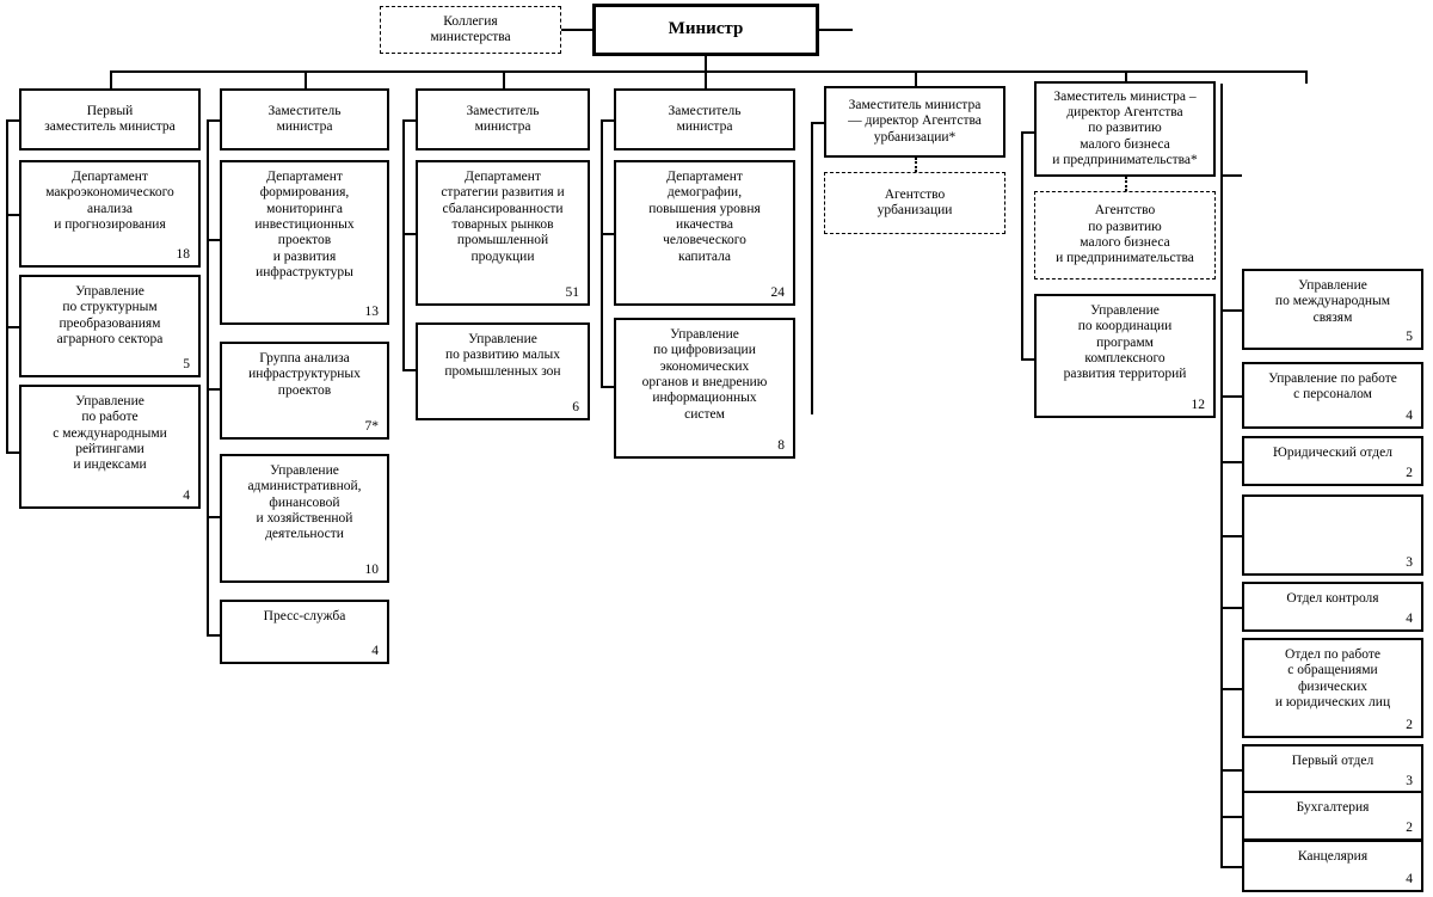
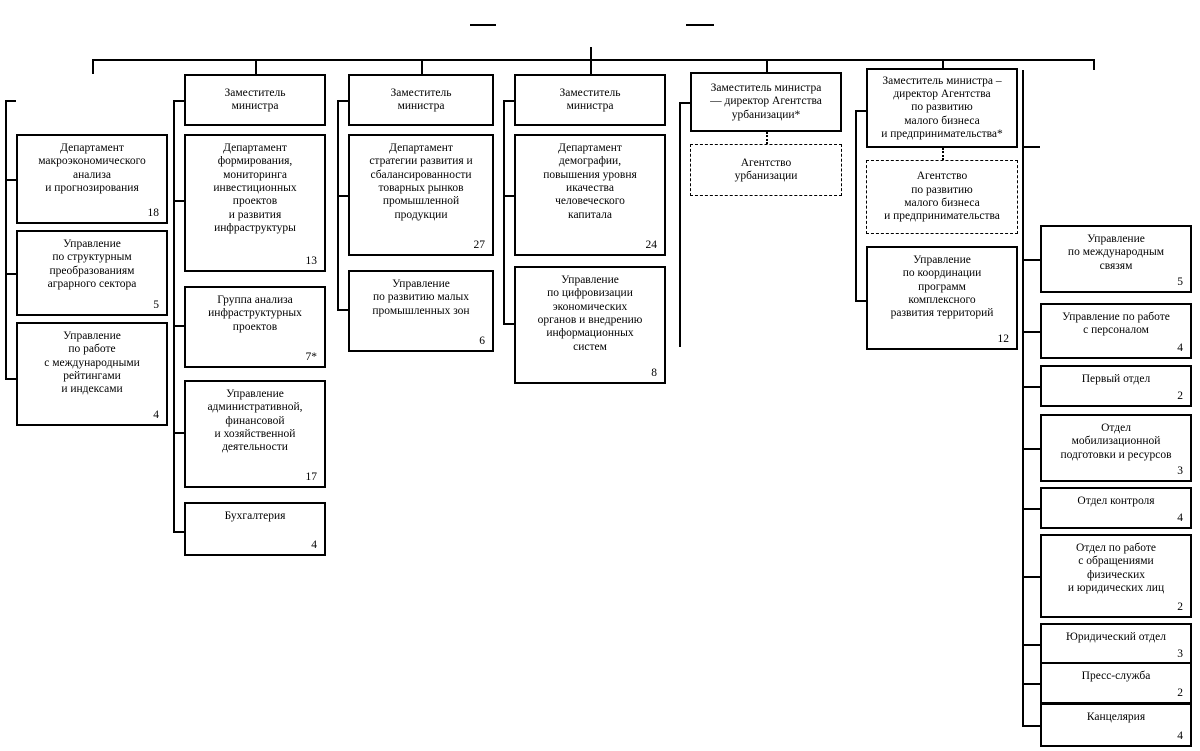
- Коллегия
- министерства
- Министр
- Первый
- заместитель министра
  Департамент
  макроэкономического
  анализа
  и прогнозирования
  18
  Управление
  по структурным
  преобразованиям
  аграрного сектора
  5
  Управление
  по работе
  с международными
  рейтингами
  и индексами
  4
  Заместитель
  министра
  Департамент
  формирования,
  мониторинга
  инвестиционных
  проектов
  и развития
  инфраструктуры
  13
  Группа анализа
  инфраструктурных
  проектов
  7*
  Управление
  административной,
  финансовой
  и хозяйственной
  деятельности
- 10
+ 17
- Пресс-служба
+ Бухгалтерия
  4
  Заместитель
  министра
  Департамент
  стратегии развития и
  сбалансированности
  товарных рынков
  промышленной
  продукции
- 51
+ 27
  Управление
  по развитию малых
  промышленных зон
  6
  Заместитель
  министра
  Департамент
  демографии,
  повышения уровня
  икачества
  человеческого
  капитала
  24
  Управление
  по цифровизации
  экономических
  органов и внедрению
  информационных
  систем
  8
  Заместитель министра
  — директор Агентства
  урбанизации*
  Агентство
  урбанизации
  Заместитель министра –
  директор Агентства
  по развитию
  малого бизнеса
  и предпринимательства*
  Агентство
  по развитию
  малого бизнеса
  и предпринимательства
  Управление
  по координации
  программ
  комплексного
  развития территорий
  12
  Управление
  по международным
  связям
  5
  Управление по работе
  с персоналом
  4
- Юридический отдел
+ Первый отдел
  2
+ Отдел
+ мобилизационной
+ подготовки и ресурсов
  3
  Отдел контроля
  4
  Отдел по работе
  с обращениями
  физических
  и юридических лиц
  2
- Первый отдел
+ Юридический отдел
  3
- Бухгалтерия
+ Пресс-служба
  2
  Канцелярия
  4
